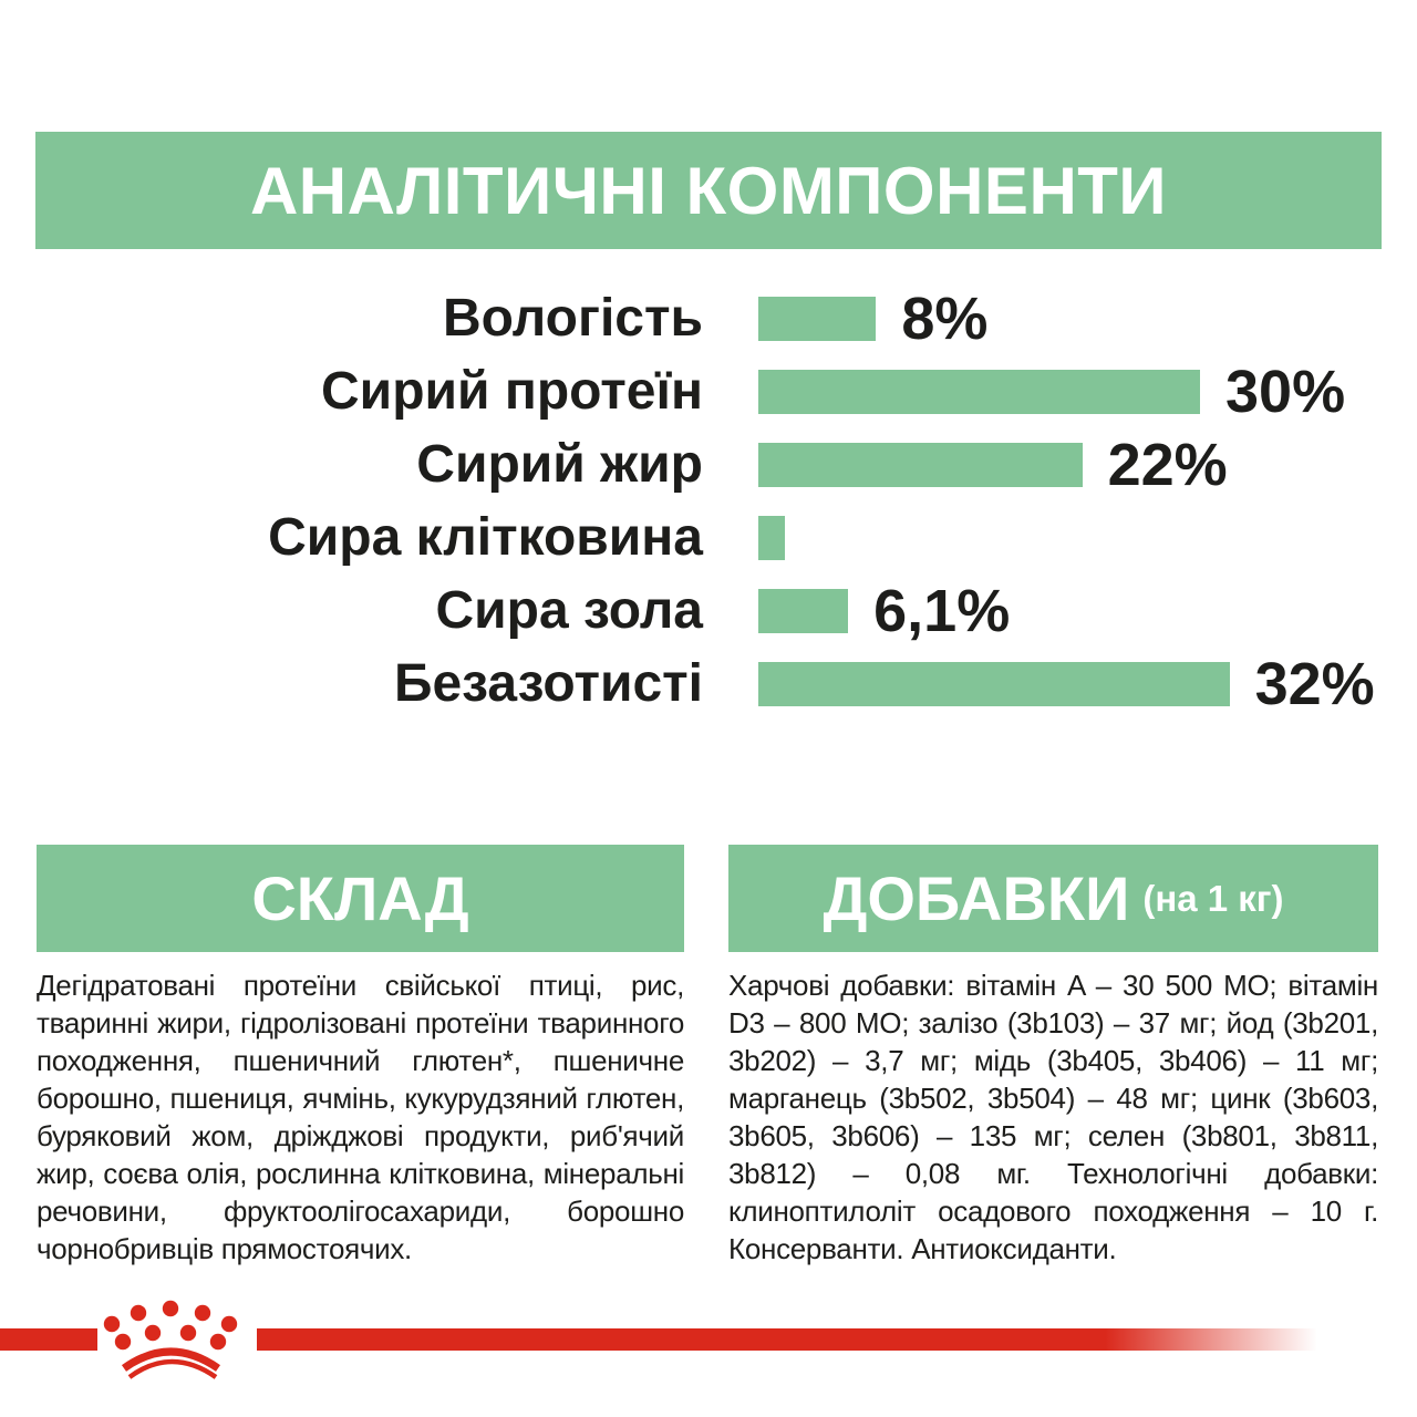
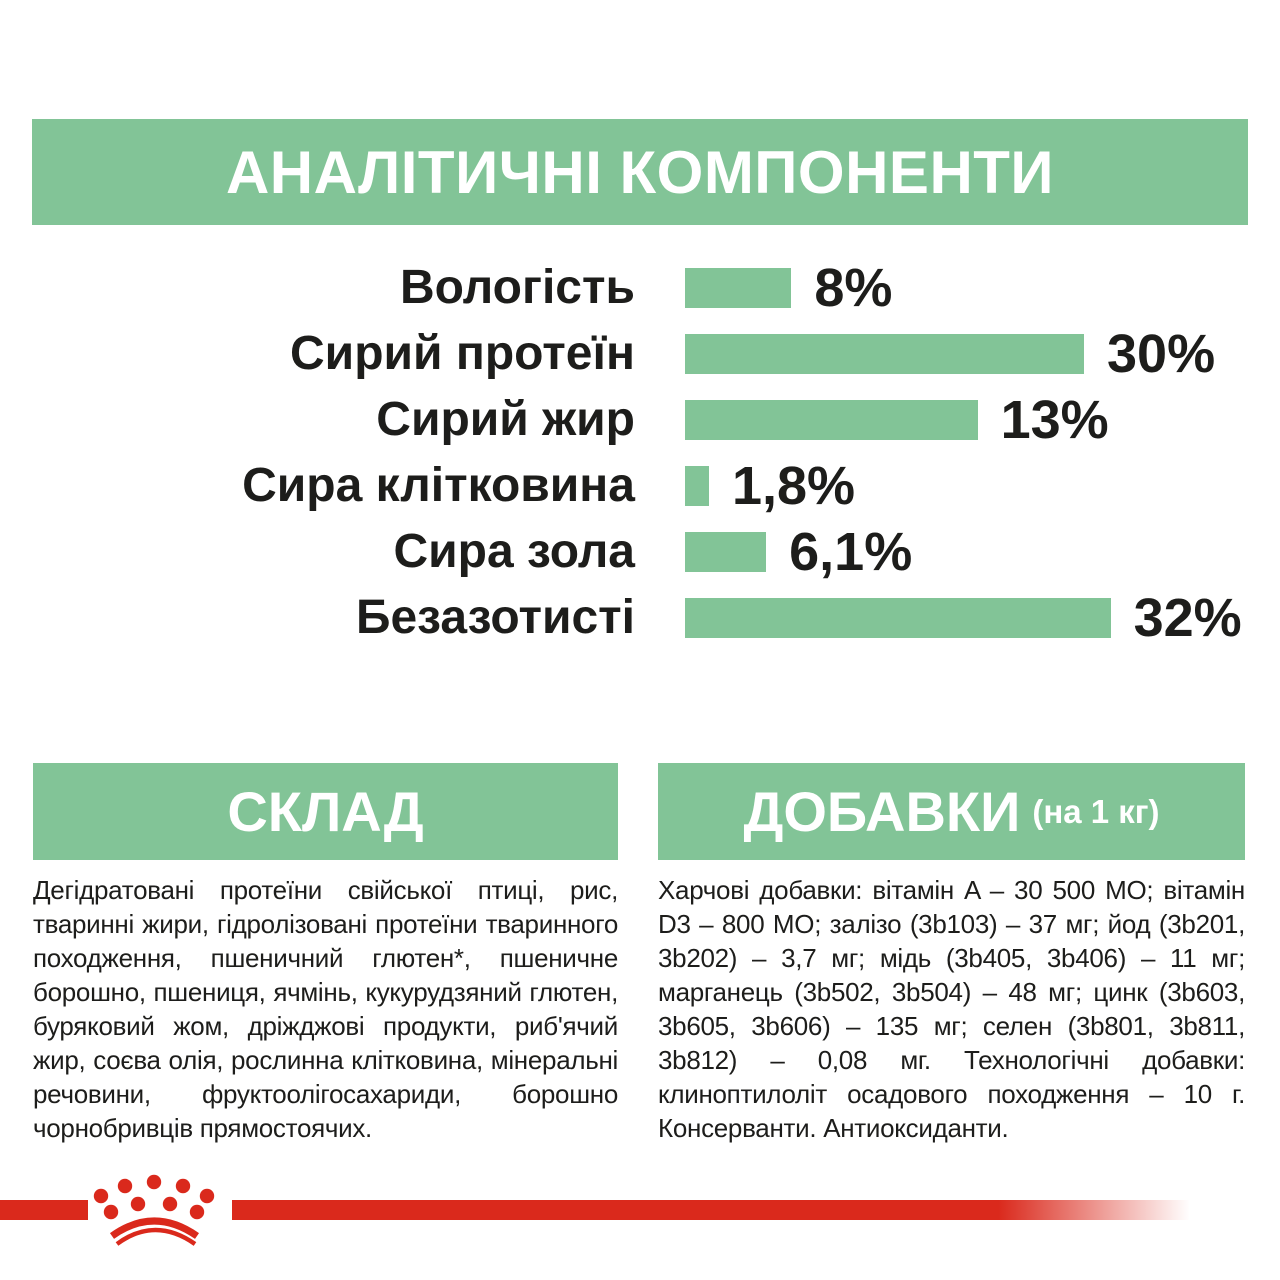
  АНАЛІТИЧНІ КОМПОНЕНТИ
  Вологість
  8%
  Сирий протеїн
  30%
  Сирий жир
- 22%
+ 13%
  Сира клітковина
+ 1,8%
  Сира зола
  6,1%
  Безазотисті
  32%
  СКЛАД
  Дегідратовані протеїни свійської птиці, рис, тваринні жири, гідролізовані протеїни тваринного походження, пшеничний глютен*, пшеничне борошно, пшениця, ячмінь, кукурудзяний глютен, буряковий жом, дріжджові продукти, риб'ячий жир, соєва олія, рослинна клітковина, мінеральні речовини, фруктоолігосахариди, борошно чорнобривців прямостоячих.
  ДОБАВКИ
  (на 1 кг)
  Харчові добавки: вітамін A – 30 500 МО; вітамін D3 – 800 МО; залізо (3b103) – 37 мг; йод (3b201, 3b202) – 3,7 мг; мідь (3b405, 3b406) – 11 мг; марганець (3b502, 3b504) – 48 мг; цинк (3b603, 3b605, 3b606) – 135 мг; селен (3b801, 3b811, 3b812) – 0,08 мг. Технологічні добавки: клиноптилоліт осадового походження – 10 г. Консерванти. Антиоксиданти.
